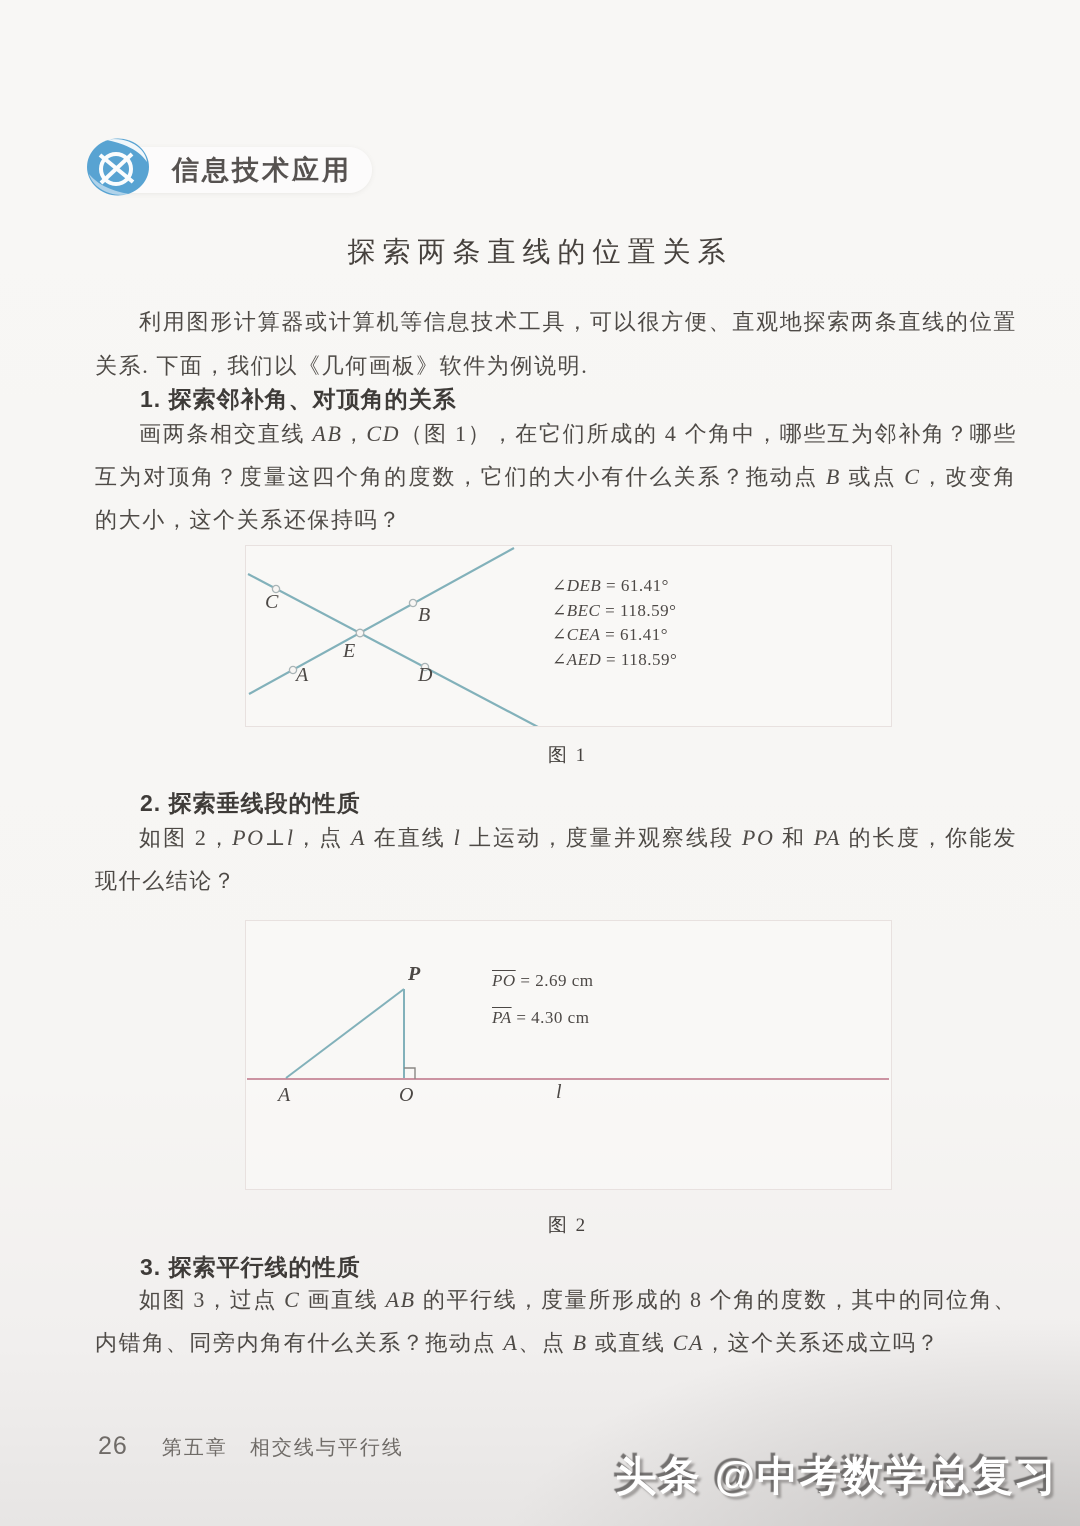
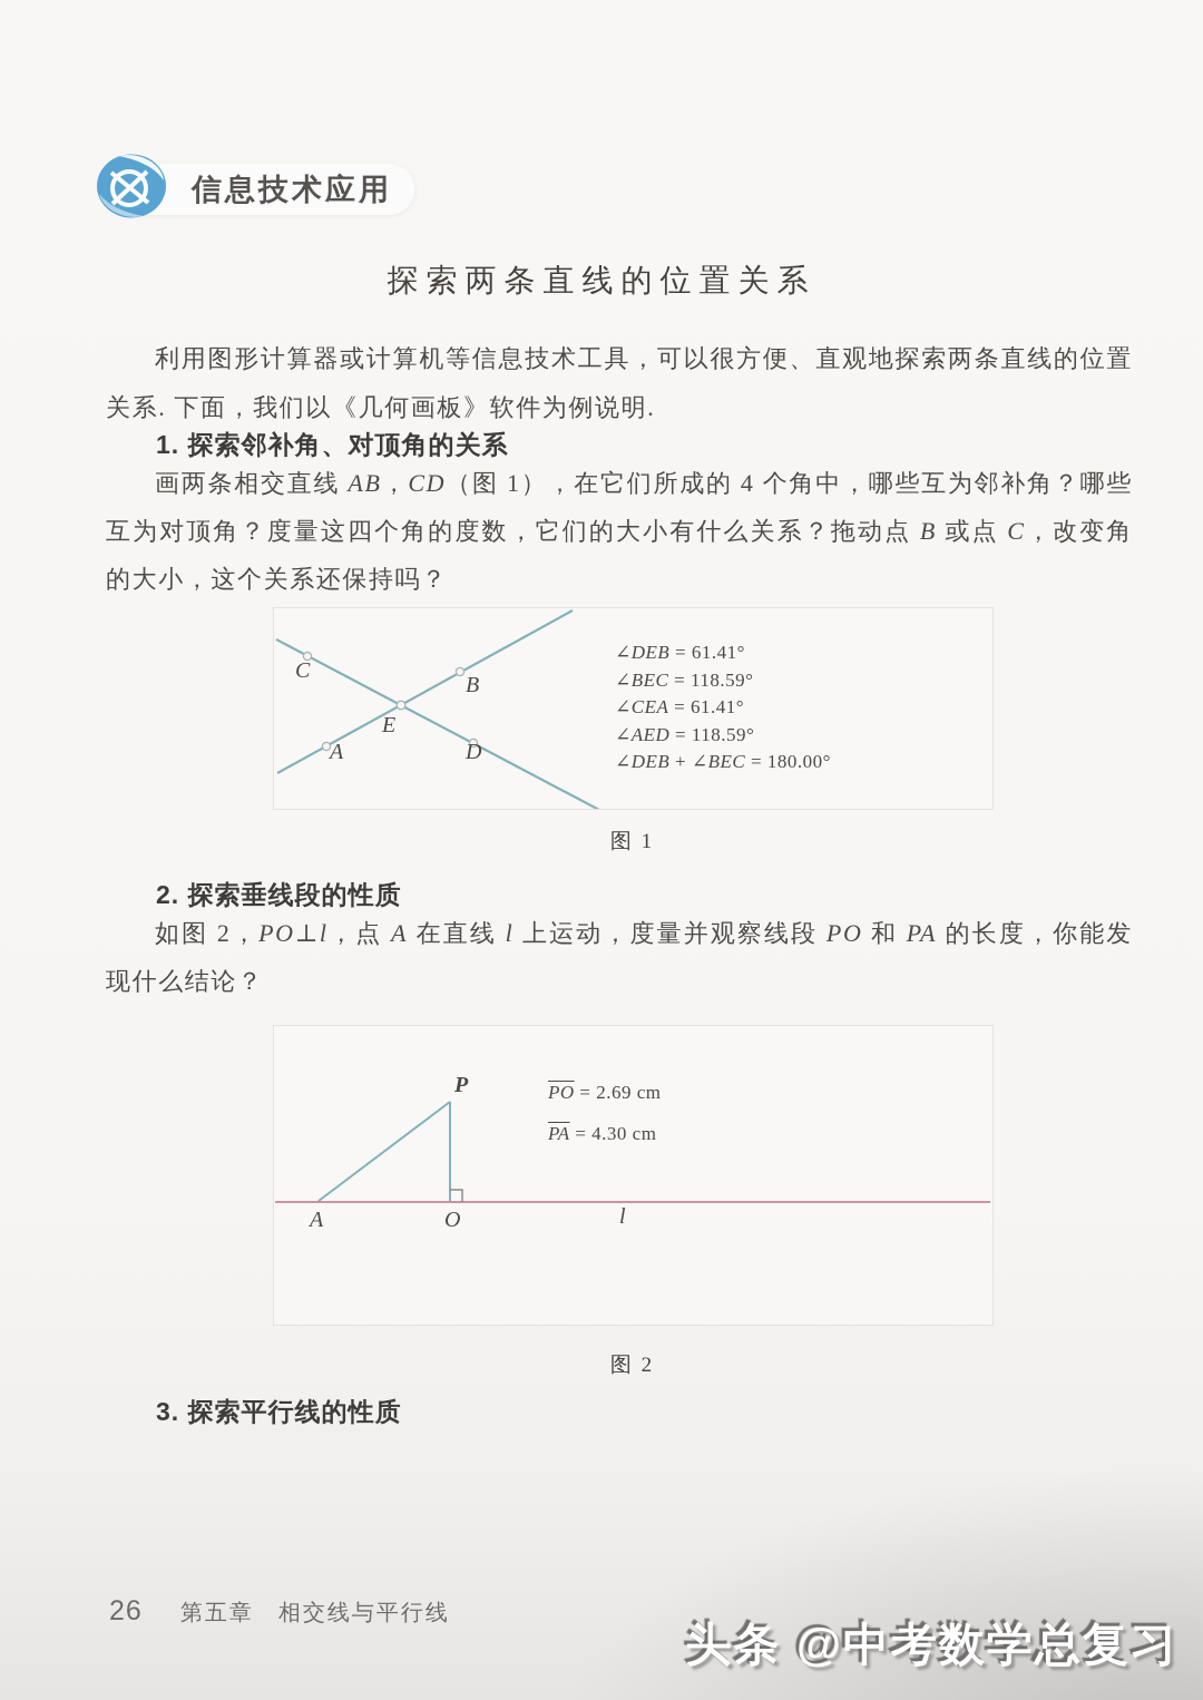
  信息技术应用
  探索两条直线的位置关系
  利用图形计算器或计算机等信息技术工具，可以很方便、直观地探索两条直线的位置关系. 下面，我们以《几何画板》软件为例说明.
  1. 探索邻补角、对顶角的关系
  画两条相交直线 AB，CD（图 1），在它们所成的 4 个角中，哪些互为邻补角？哪些互为对顶角？度量这四个角的度数，它们的大小有什么关系？拖动点 B 或点 C，改变角的大小，这个关系还保持吗？
  C
  B
  E
  A
  D
  ∠DEB = 61.41°
  ∠BEC = 118.59°
  ∠CEA = 61.41°
  ∠AED = 118.59°
+ ∠DEB + ∠BEC = 180.00°
  图 1
  2. 探索垂线段的性质
  如图 2，PO⊥l，点 A 在直线 l 上运动，度量并观察线段 PO 和 PA 的长度，你能发现什么结论？
  P
  A
  O
  l
  PO = 2.69 cm
  PA = 4.30 cm
  图 2
  3. 探索平行线的性质
- 如图 3，过点 C 画直线 AB 的平行线，度量所形成的 8 个角的度数，其中的同位角、内错角、同旁内角有什么关系？拖动点 A、点 B 或直线 CA，这个关系还成立吗？
  26
  第五章
  相交线与平行线
  头条 @中考数学总复习
